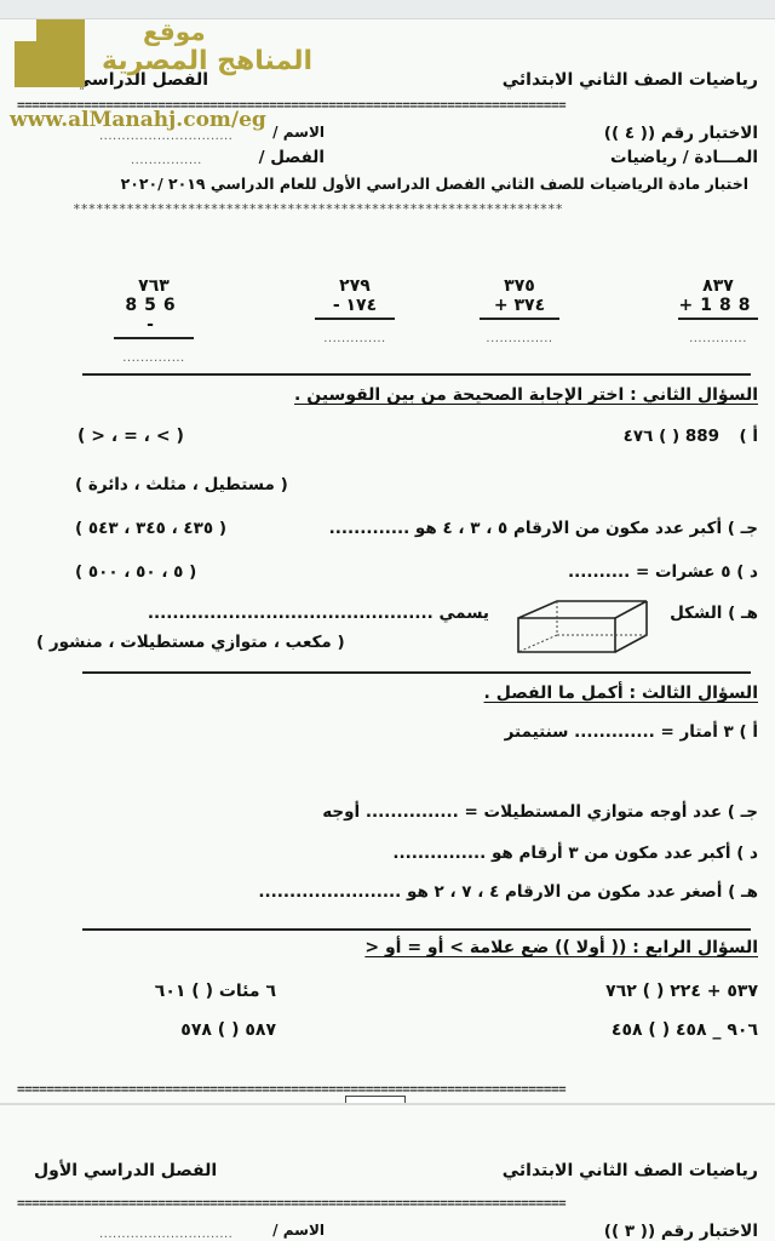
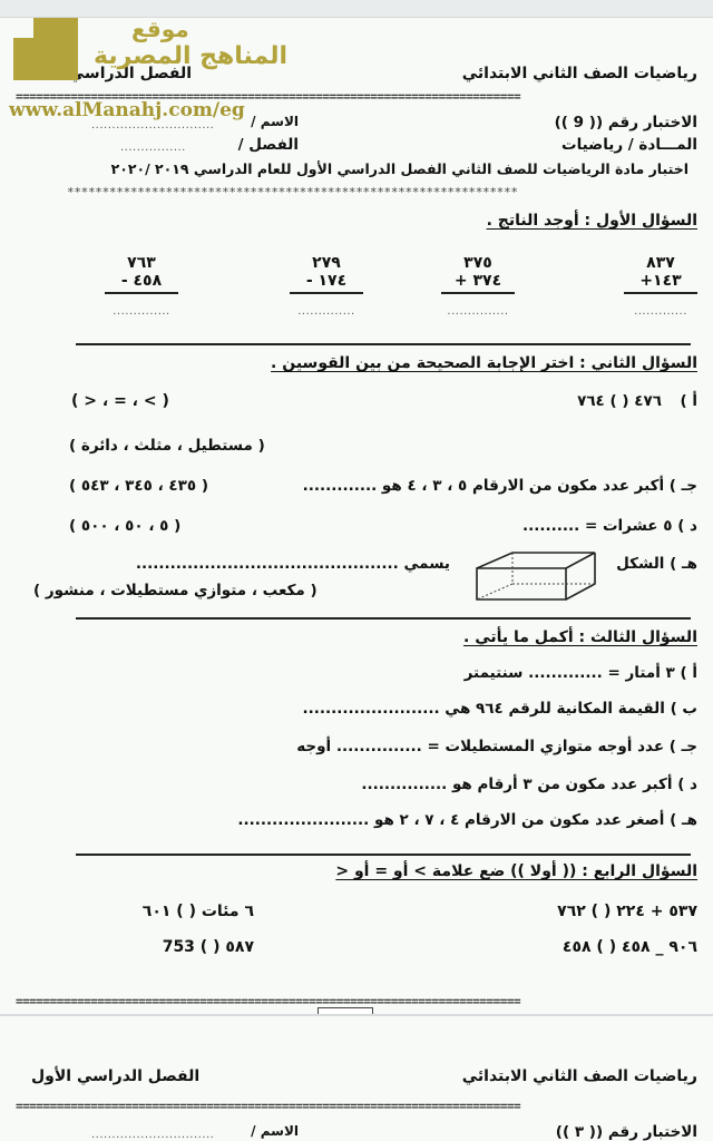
  رياضيات الصف الثاني الابتدائي
  الفصل الدراس
  موقع
  المناهج المصرية
  ==========================================================================
  www.alManahj.com/eg
- الاختبار رقم (( ٤ ))
+ الاختبار رقم (( 9 ))
  الاسم /
  ..............................
  المـــادة / رياضيات
  الفصل /
  ................
  اختبار مادة الرياضيات للصف الثاني الفصل الدراسي الأول للعام الدراسي ٢٠١٩ /٢٠٢٠
  ****************************************************************
+ السؤال الأول : أوجد الناتج .
  ٨٣٧
- 188+
+ ١٤٣+
  .............
  ٣٧٥
  ٣٧٤ +
  ...............
  ٢٧٩
  ١٧٤ -
  ..............
  ٧٦٣
- 856 -
+ ٤٥٨ -
  ..............
  السؤال الثاني : اختر الإجابة الصحيحة من بين القوسين .
  أ )
- ٤٧٦ ( ) 889
+ ٤٧٦ ( ) ٧٦٤
  ( > ، = ، < )
  ( مستطيل ، مثلث ، دائرة )
  جـ ) أكبر عدد مكون من الارقام ٥ ، ٣ ، ٤ هو .............
  ( ٤٣٥ ، ٣٤٥ ، ٥٤٣ )
  د ) ٥ عشرات = ..........
  ( ٥ ، ٥٠ ، ٥٠٠ )
  هـ ) الشكل
  يسمي ..............................................
  ( مكعب ، متوازي مستطيلات ، منشور )
- السؤال الثالث : أكمل ما الفصل .
+ السؤال الثالث : أكمل ما يأتي .
  أ ) ٣ أمتار = ............. سنتيمتر
+ ب ) القيمة المكانية للرقم ٩٦٤ هي ........................
  جـ ) عدد أوجه متوازي المستطيلات = ............... أوجه
  د ) أكبر عدد مكون من ٣ أرقام هو ...............
  هـ ) أصغر عدد مكون من الارقام ٤ ، ٧ ، ٢ هو .......................
  السؤال الرابع : (( أولا )) ضع علامة > أو = أو <
  ٥٣٧ + ٢٢٤ ( ) ٧٦٢
  ٦ مئات ( ) ٦٠١
  ٩٠٦ _ ٤٥٨ ( ) ٤٥٨
- ٥٨٧ ( ) ٥٧٨
+ ٥٨٧ ( ) 753
  ==========================================================================
  رياضيات الصف الثاني الابتدائي
  الفصل الدراسي الأول
  ==========================================================================
  الاختبار رقم (( ٣ ))
  الاسم /
  ..............................
